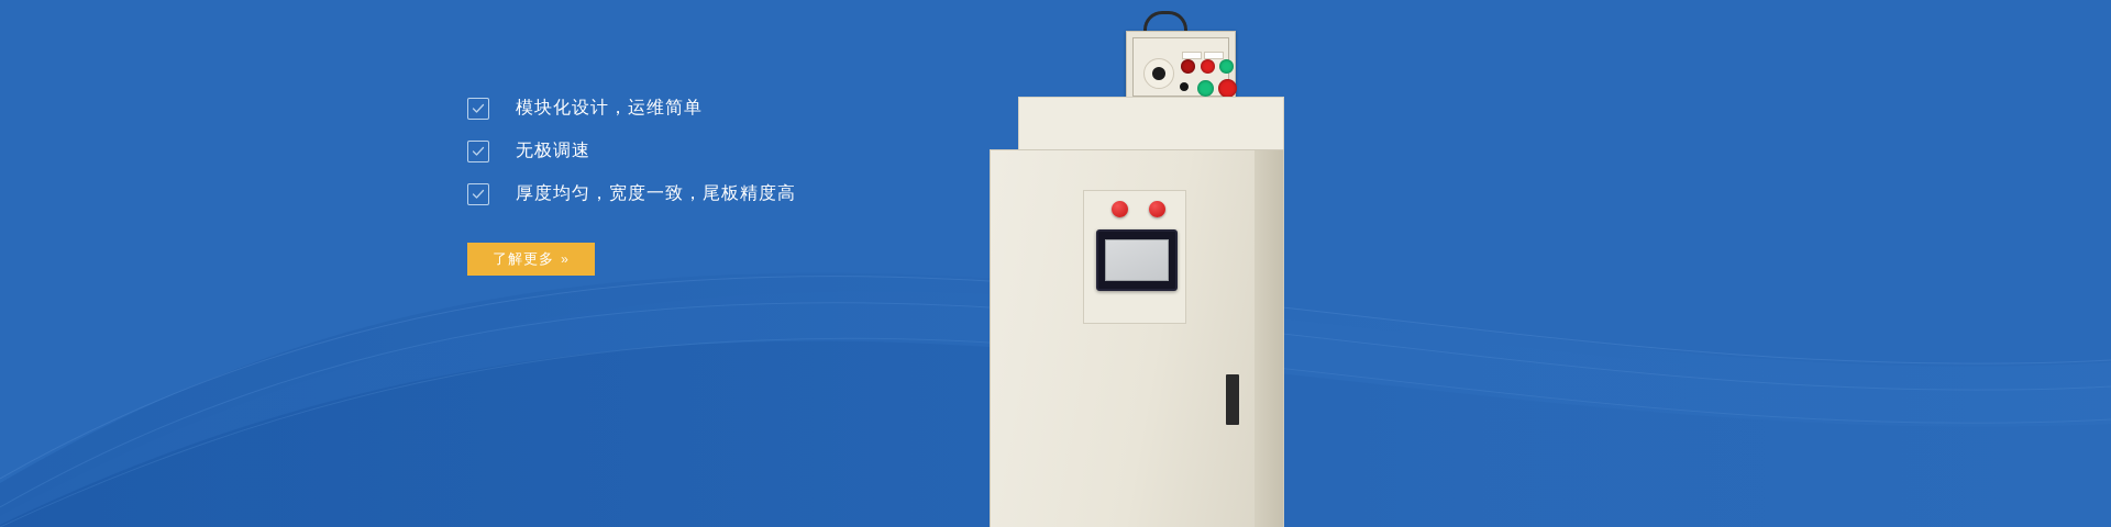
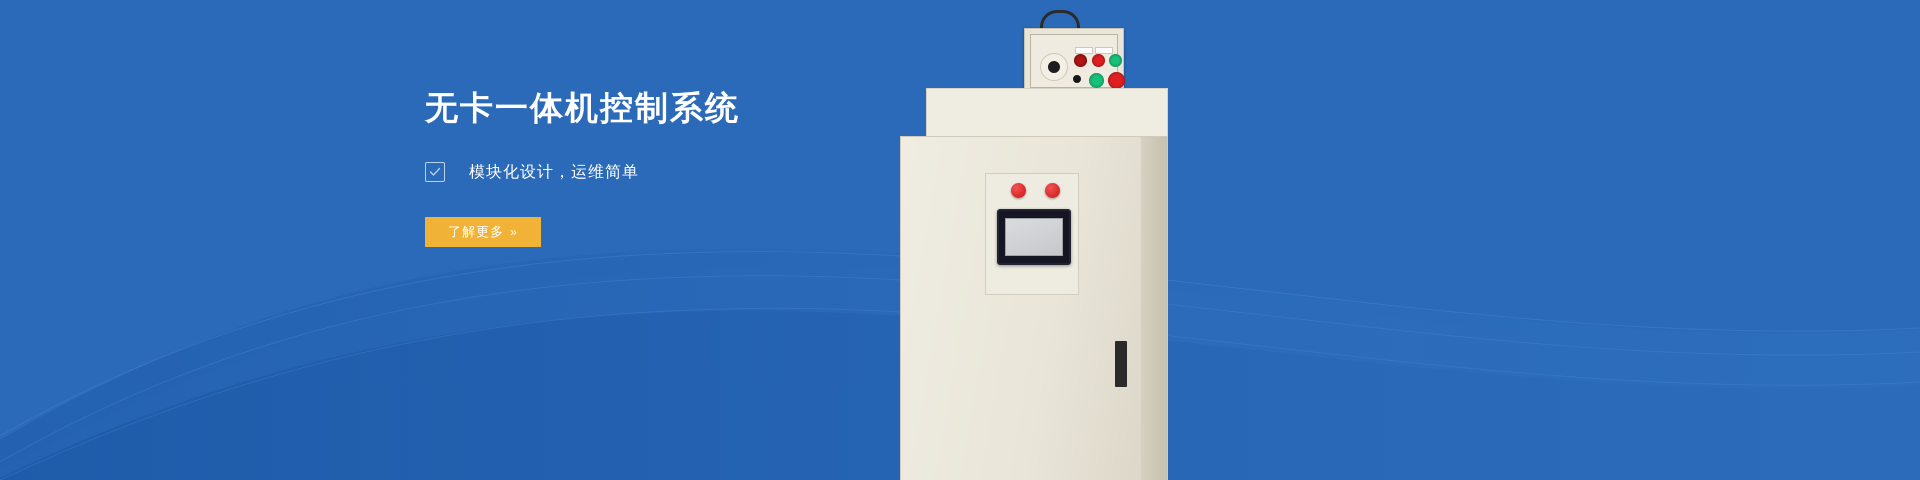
+ 无卡一体机控制系统
  模块化设计，运维简单
- 无极调速
- 厚度均匀，宽度一致，尾板精度高
  了解更多
  »
